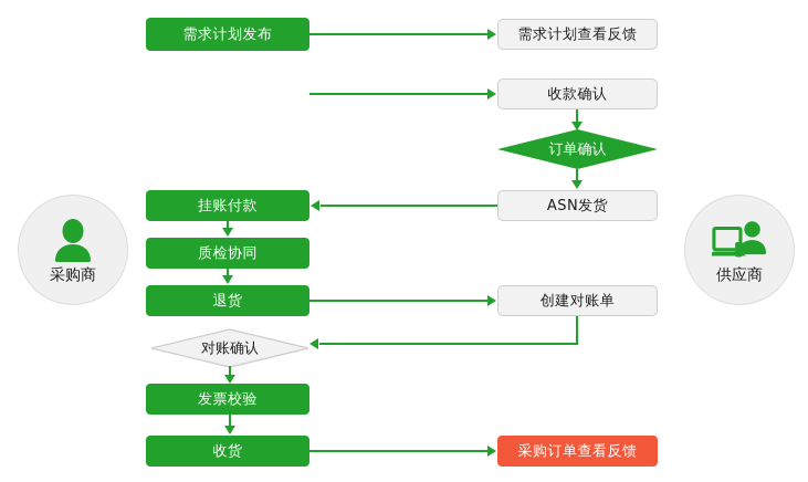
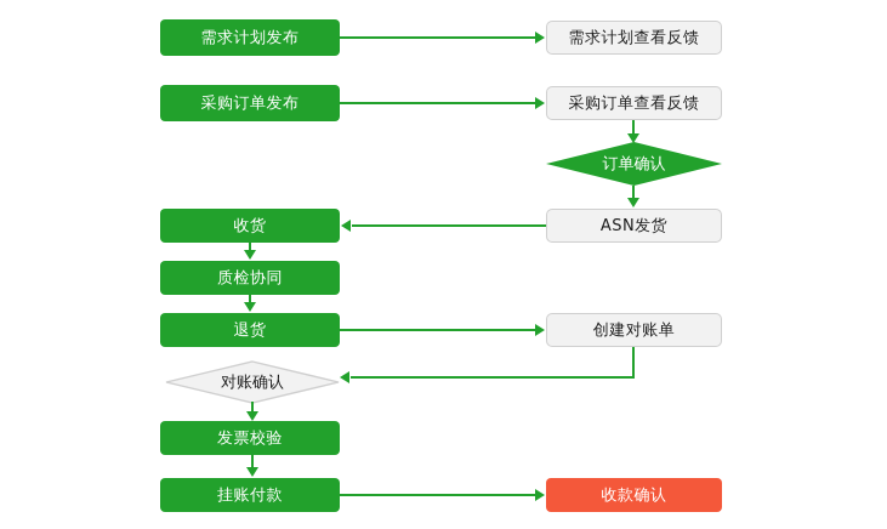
- 采购商
- 供应商
  需求计划发布
+ 采购订单发布
- 挂账付款
+ 收货
  质检协同
  退货
  对账确认
  发票校验
- 收货
+ 挂账付款
  需求计划查看反馈
- 收款确认
+ 采购订单查看反馈
  订单确认
  ASN发货
  创建对账单
- 采购订单查看反馈
+ 收款确认
